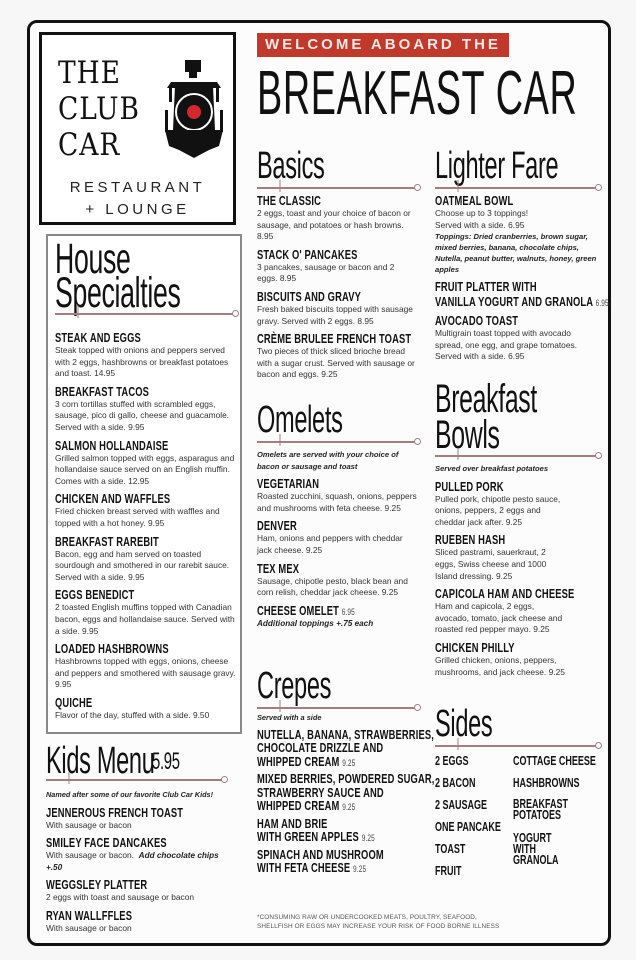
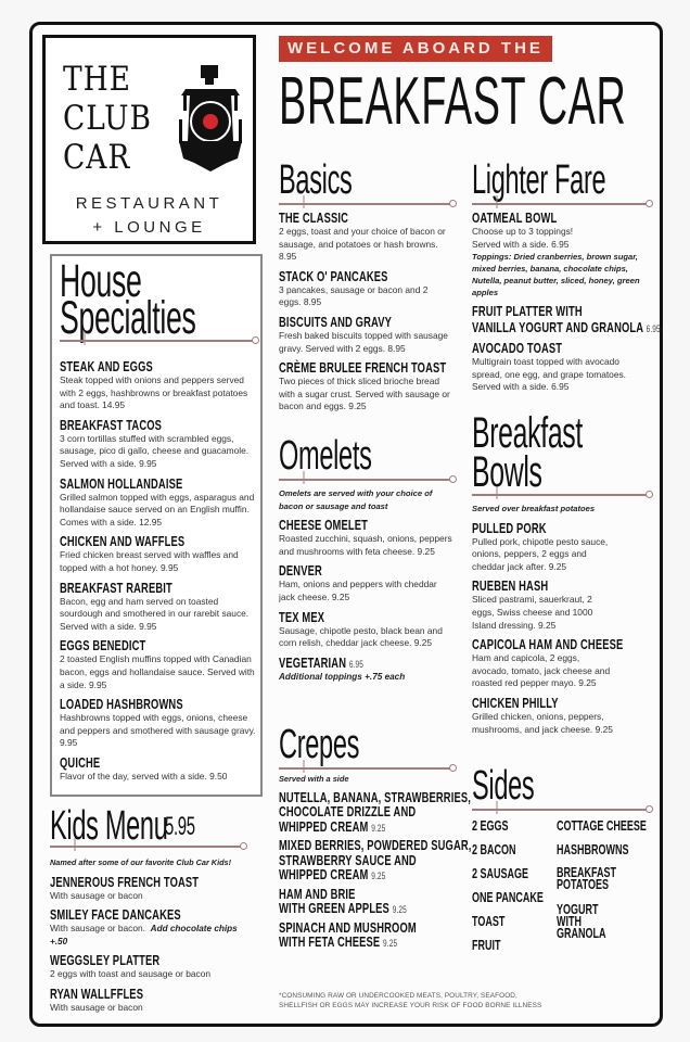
  THE
  CLUB
  CAR
  RESTAURANT
  + LOUNGE
  House
  Specialties
  STEAK AND EGGS
  Steak topped with onions and peppers served with 2 eggs, hashbrowns or breakfast potatoes and toast. 14.95
  BREAKFAST TACOS
  3 corn tortillas stuffed with scrambled eggs, sausage, pico di gallo, cheese and guacamole. Served with a side. 9.95
  SALMON HOLLANDAISE
  Grilled salmon topped with eggs, asparagus and hollandaise sauce served on an English muffin. Comes with a side. 12.95
  CHICKEN AND WAFFLES
  Fried chicken breast served with waffles and topped with a hot honey. 9.95
  BREAKFAST RAREBIT
  Bacon, egg and ham served on toasted sourdough and smothered in our rarebit sauce. Served with a side. 9.95
  EGGS BENEDICT
  2 toasted English muffins topped with Canadian bacon, eggs and hollandaise sauce. Served with a side. 9.95
  LOADED HASHBROWNS
  Hashbrowns topped with eggs, onions, cheese and peppers and smothered with sausage gravy. 9.95
  QUICHE
- Flavor of the day, stuffed with a side. 9.50
+ Flavor of the day, served with a side. 9.50
  Kids Menu
  5.95
  Named after some of our favorite Club Car Kids!
  JENNEROUS FRENCH TOAST
  With sausage or bacon
  SMILEY FACE DANCAKES
  With sausage or bacon. Add chocolate chips +.50
  WEGGSLEY PLATTER
  2 eggs with toast and sausage or bacon
  RYAN WALLFFLES
  With sausage or bacon
  WELCOME ABOARD THE
  BREAKFAST CAR
  Basics
  THE CLASSIC
  2 eggs, toast and your choice of bacon or sausage, and potatoes or hash browns. 8.95
  STACK O' PANCAKES
  3 pancakes, sausage or bacon and 2 eggs. 8.95
  BISCUITS AND GRAVY
  Fresh baked biscuits topped with sausage gravy. Served with 2 eggs. 8.95
  CRÈME BRULEE FRENCH TOAST
  Two pieces of thick sliced brioche bread with a sugar crust. Served with sausage or bacon and eggs. 9.25
  Omelets
  Omelets are served with your choice of bacon or sausage and toast
- VEGETARIAN
+ CHEESE OMELET
  Roasted zucchini, squash, onions, peppers and mushrooms with feta cheese. 9.25
  DENVER
  Ham, onions and peppers with cheddar jack cheese. 9.25
  TEX MEX
  Sausage, chipotle pesto, black bean and corn relish, cheddar jack cheese. 9.25
- CHEESE OMELET 6.95
+ VEGETARIAN 6.95
  Additional toppings +.75 each
  Crepes
  Served with a side
  NUTELLA, BANANA, STRAWBERRIES,
  CHOCOLATE DRIZZLE AND
  WHIPPED CREAM 9.25
  MIXED BERRIES, POWDERED SUGAR,
  STRAWBERRY SAUCE AND
  WHIPPED CREAM 9.25
  HAM AND BRIE
  WITH GREEN APPLES 9.25
  SPINACH AND MUSHROOM
  WITH FETA CHEESE 9.25
  Lighter Fare
  OATMEAL BOWL
  Choose up to 3 toppings! Served with a side. 6.95
- Toppings: Dried cranberries, brown sugar, mixed berries, banana, chocolate chips, Nutella, peanut butter, walnuts, honey, green apples
+ Toppings: Dried cranberries, brown sugar, mixed berries, banana, chocolate chips, Nutella, peanut butter, sliced, honey, green apples
  FRUIT PLATTER WITH
  VANILLA YOGURT AND GRANOLA 6.95
  AVOCADO TOAST
  Multigrain toast topped with avocado spread, one egg, and grape tomatoes. Served with a side. 6.95
  Breakfast
  Bowls
  Served over breakfast potatoes
  PULLED PORK
  Pulled pork, chipotle pesto sauce, onions, peppers, 2 eggs and cheddar jack after. 9.25
  RUEBEN HASH
  Sliced pastrami, sauerkraut, 2 eggs, Swiss cheese and 1000 Island dressing. 9.25
  CAPICOLA HAM AND CHEESE
  Ham and capicola, 2 eggs, avocado, tomato, jack cheese and roasted red pepper mayo. 9.25
  CHICKEN PHILLY
  Grilled chicken, onions, peppers, mushrooms, and jack cheese. 9.25
  Sides
  2 EGGS
  2 BACON
  2 SAUSAGE
  ONE PANCAKE
  TOAST
  FRUIT
  COTTAGE CHEESE
  HASHBROWNS
  BREAKFAST POTATOES
  YOGURT WITH GRANOLA
